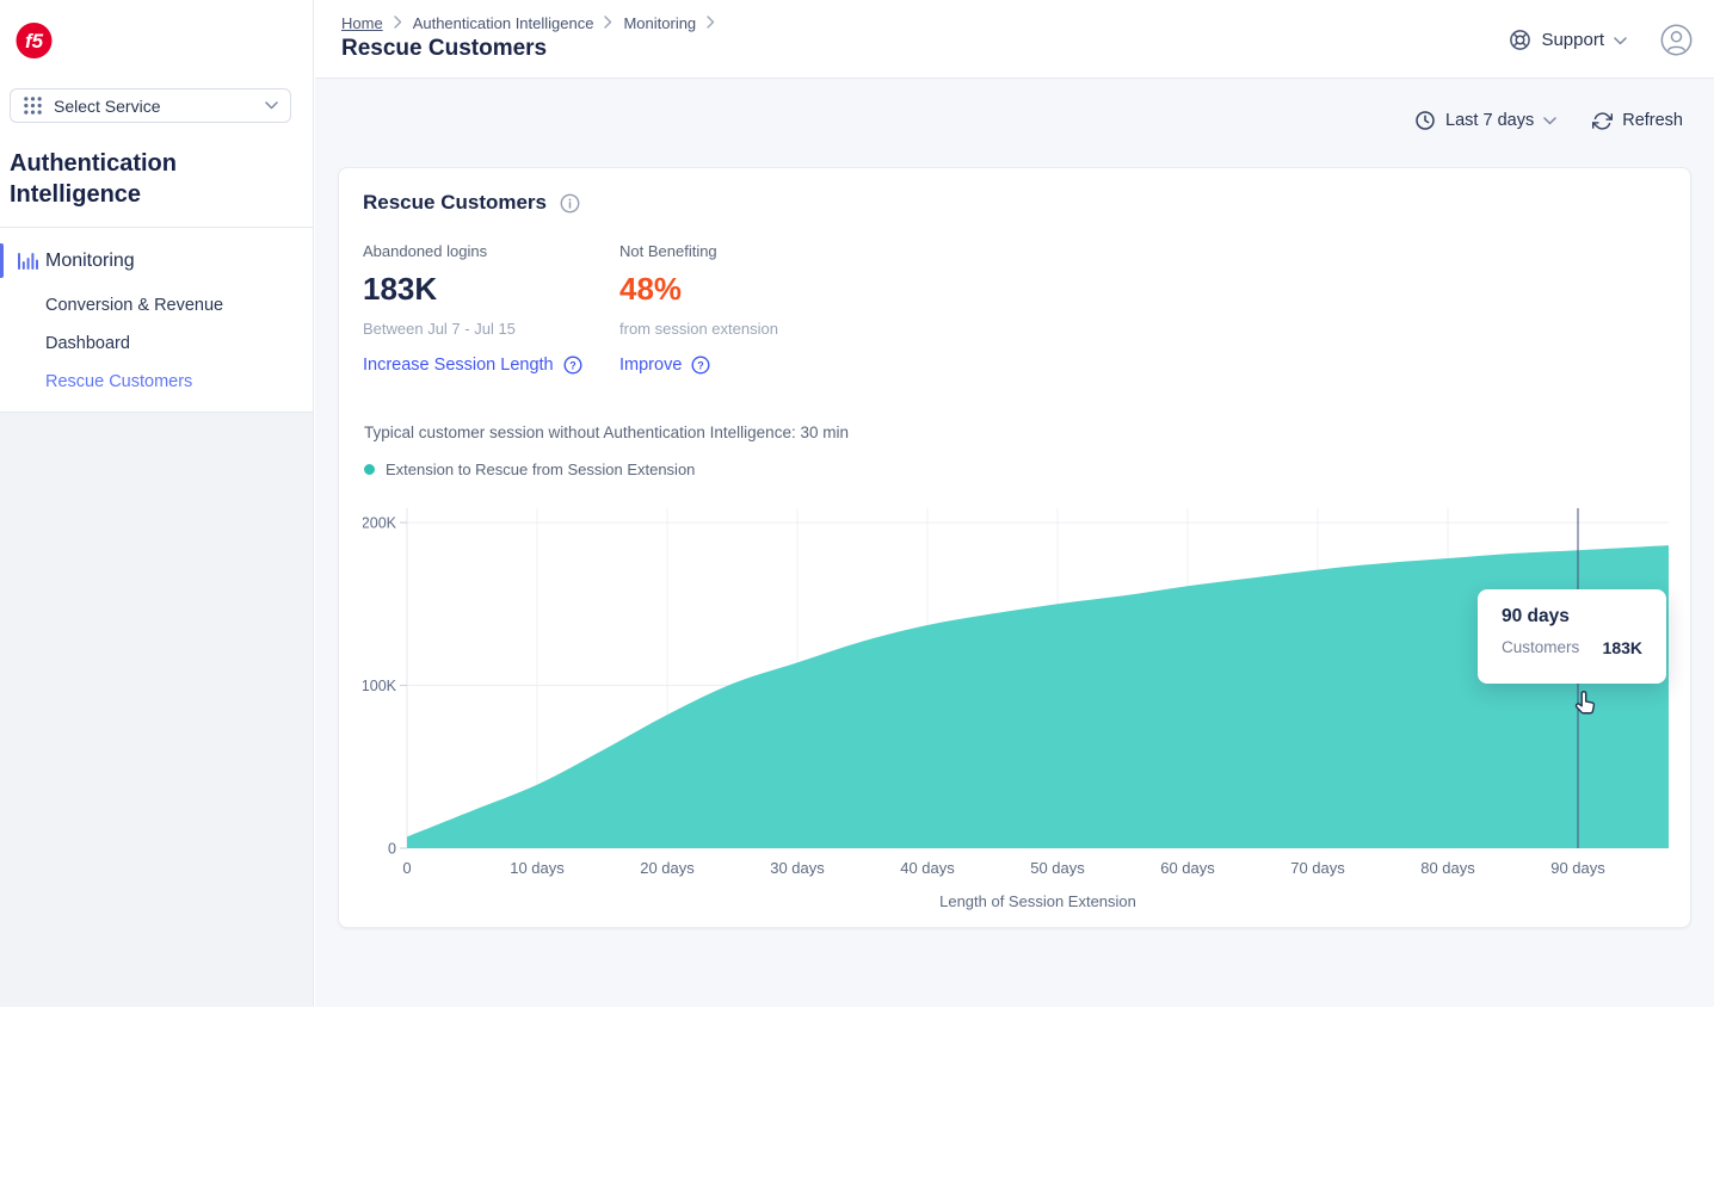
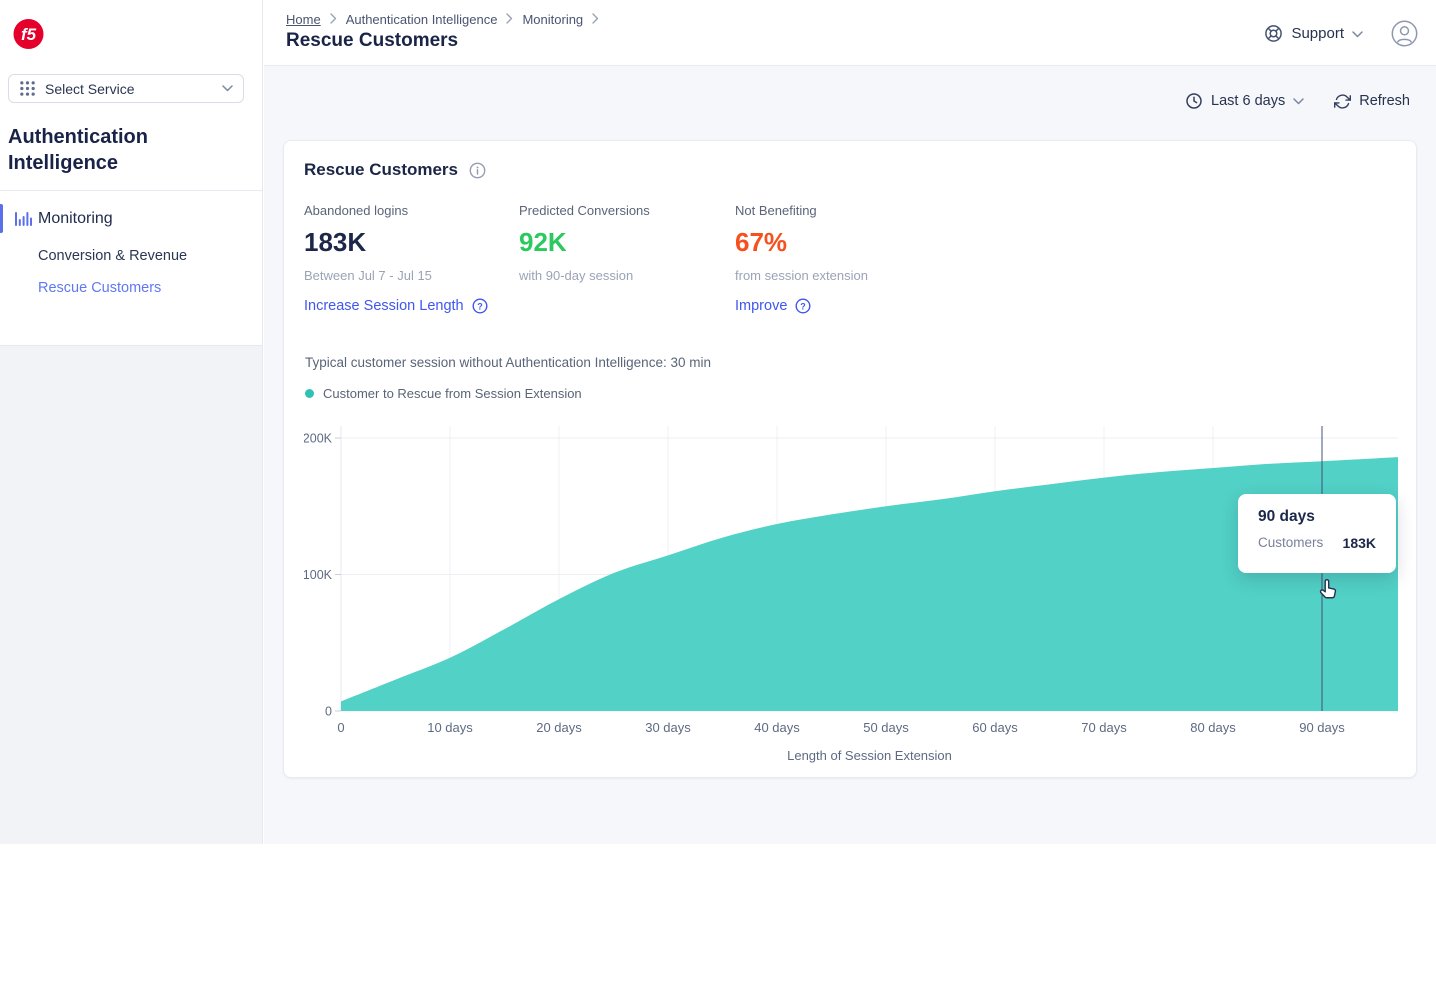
  f5
  Select Service
  Authentication Intelligence
  Monitoring
  Conversion & Revenue
- Dashboard
  Rescue Customers
  Home
  Authentication Intelligence
  Monitoring
  Rescue Customers
  Support
- Last 7 days
+ Last 6 days
  Refresh
  Rescue Customers
  Abandoned logins
  183K
  Between Jul 7 - Jul 15
  Increase Session Length
  ?
+ Predicted Conversions
+ 92K
+ with 90-day session
  Not Benefiting
- 48%
+ 67%
  from session extension
  Improve
  ?
  Typical customer session without Authentication Intelligence: 30 min
- Extension to Rescue from Session Extension
+ Customer to Rescue from Session Extension
  0
  10 days
  20 days
  30 days
  40 days
  50 days
  60 days
  70 days
  80 days
  90 days
  0
  100K
  200K
  Length of Session Extension
  90 days
  Customers
  183K
